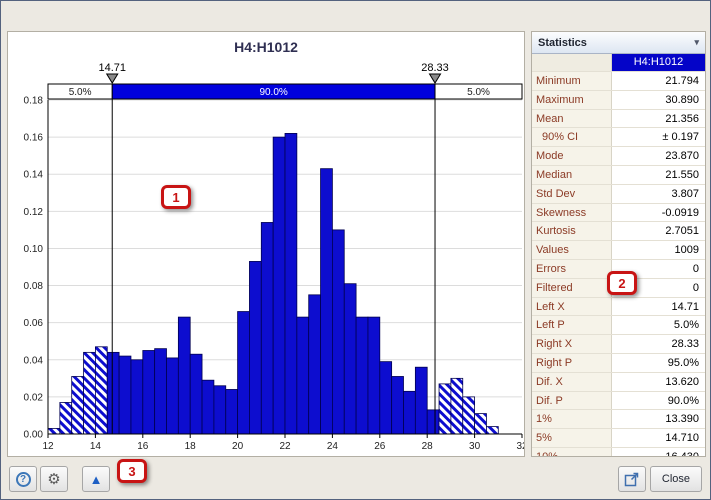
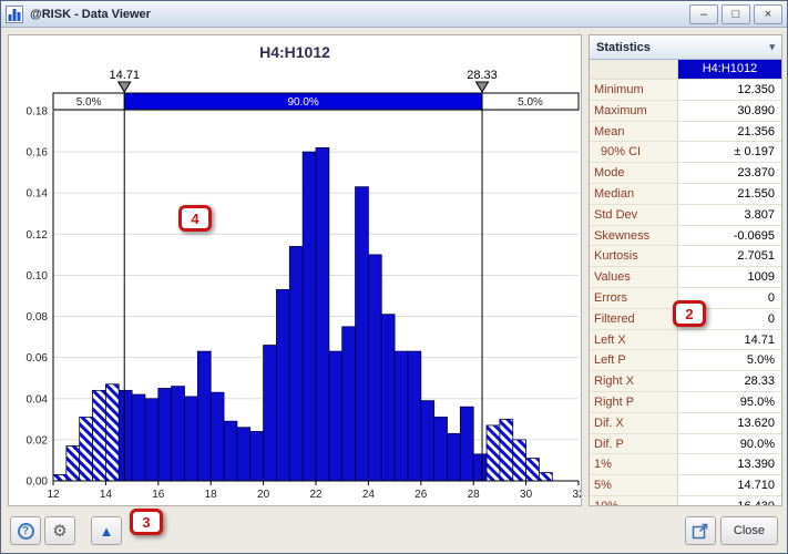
+ @RISK - Data Viewer
+ –
+ □
+ ×
  H4:H1012
  0.00
  0.02
  0.04
  0.06
  0.08
  0.10
  0.12
  0.14
  0.16
  0.18
  12
  14
  16
  18
  20
  22
  24
  26
  28
  30
  5.0%
  90.0%
  5.0%
  14.71
  28.33
  Statistics
  ▾
  H4:H1012
  Minimum
- 21.794
+ 12.350
  Maximum
  30.890
  Mean
  21.356
  90% CI
  ± 0.197
  Mode
  23.870
  Median
  21.550
  Std Dev
  3.807
  Skewness
- -0.0919
+ -0.0695
  Kurtosis
  2.7051
  Values
  1009
  Errors
  0
  Filtered
  0
  Left X
  14.71
  Left P
  5.0%
  Right X
  28.33
  Right P
  95.0%
  Dif. X
  13.620
  Dif. P
  90.0%
  1%
  13.390
  5%
  14.710
  ?
  ⚙
  ▲
  Close
- 1
+ 4
  2
  3
